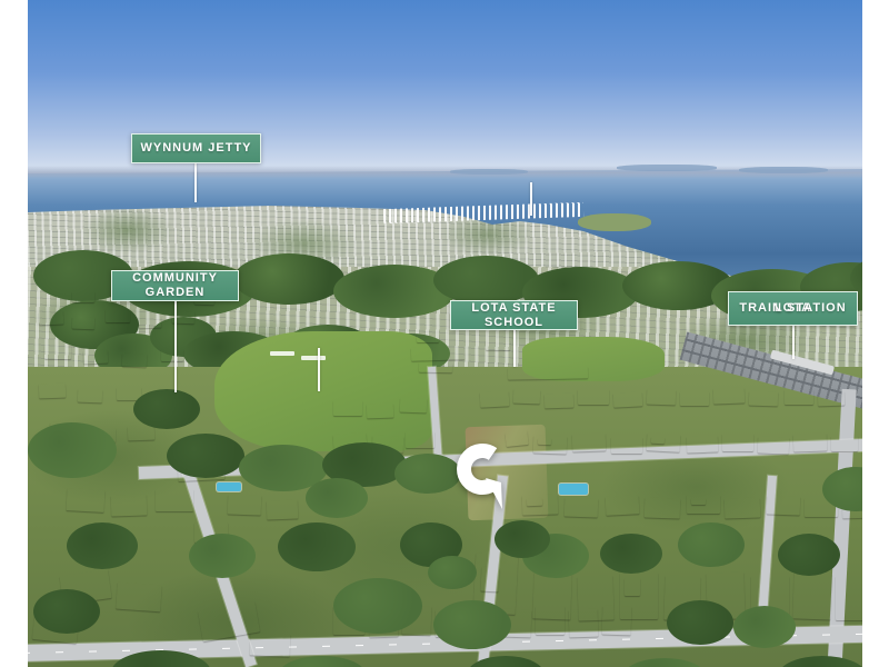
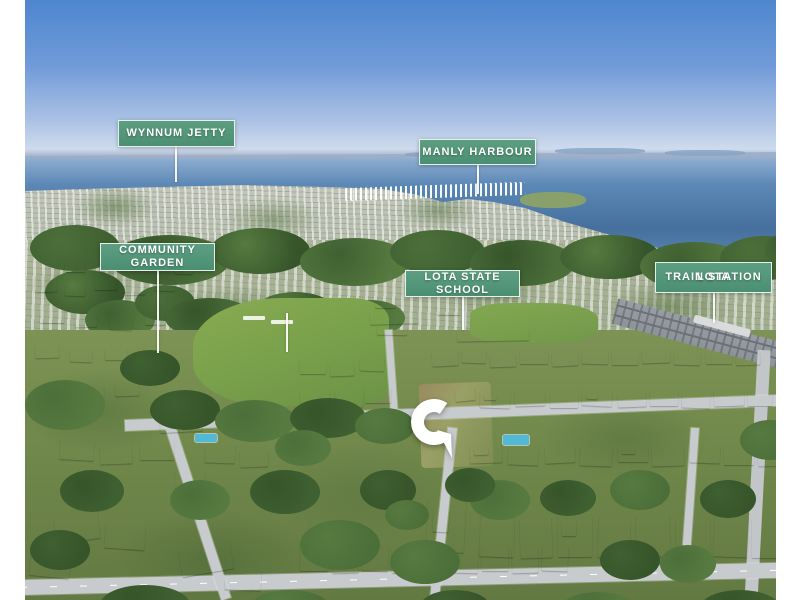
  WYNNUM JETTY
+ MANLY HARBOUR
  COMMUNITY GARDEN
  LOTA STATE SCHOOL
  LOTA
  TRAIN STATION
